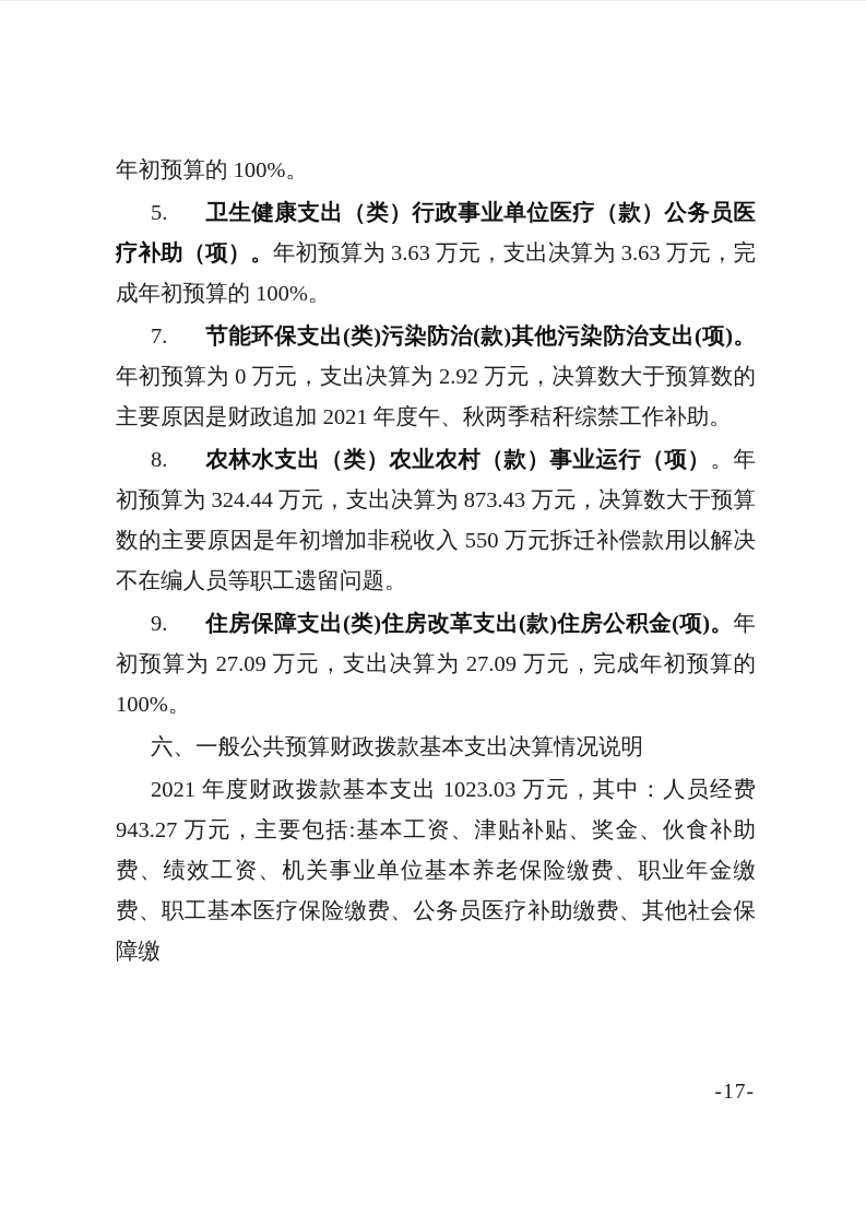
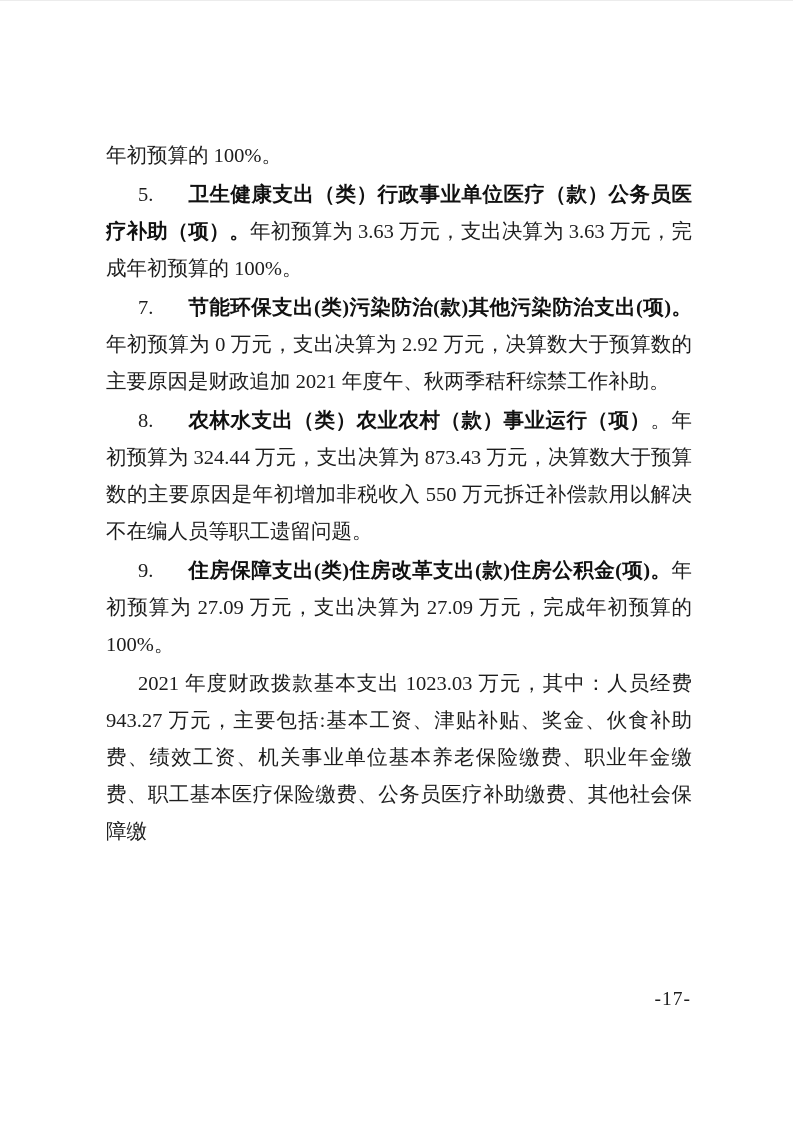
  年初预算的 100%。
  5. 卫生健康支出（类）行政事业单位医疗（款）公务员医疗补助（项）。年初预算为 3.63 万元，支出决算为 3.63 万元，完成年初预算的 100%。
  7. 节能环保支出(类)污染防治(款)其他污染防治支出(项)。年初预算为 0 万元，支出决算为 2.92 万元，决算数大于预算数的主要原因是财政追加 2021 年度午、秋两季秸秆综禁工作补助。
  8. 农林水支出（类）农业农村（款）事业运行（项）。年初预算为 324.44 万元，支出决算为 873.43 万元，决算数大于预算数的主要原因是年初增加非税收入 550 万元拆迁补偿款用以解决不在编人员等职工遗留问题。
  9. 住房保障支出(类)住房改革支出(款)住房公积金(项)。年初预算为 27.09 万元，支出决算为 27.09 万元，完成年初预算的 100%。
- 六、一般公共预算财政拨款基本支出决算情况说明
  2021 年度财政拨款基本支出 1023.03 万元，其中：人员经费 943.27 万元，主要包括:基本工资、津贴补贴、奖金、伙食补助费、绩效工资、机关事业单位基本养老保险缴费、职业年金缴费、职工基本医疗保险缴费、公务员医疗补助缴费、其他社会保障缴
  -17-
